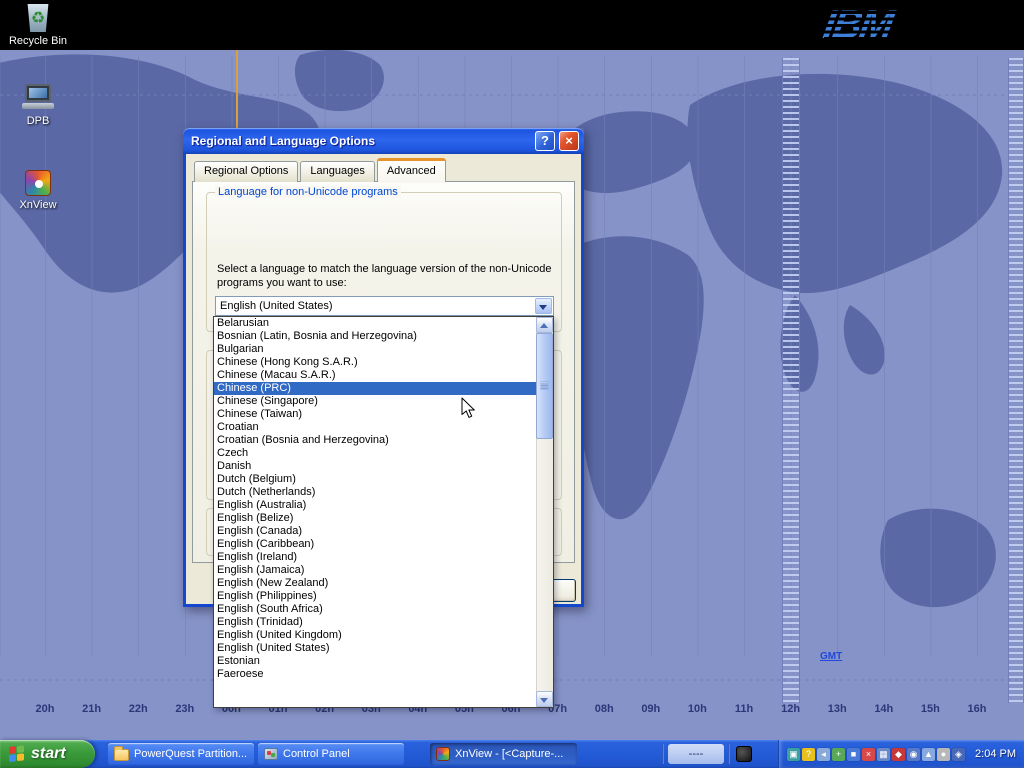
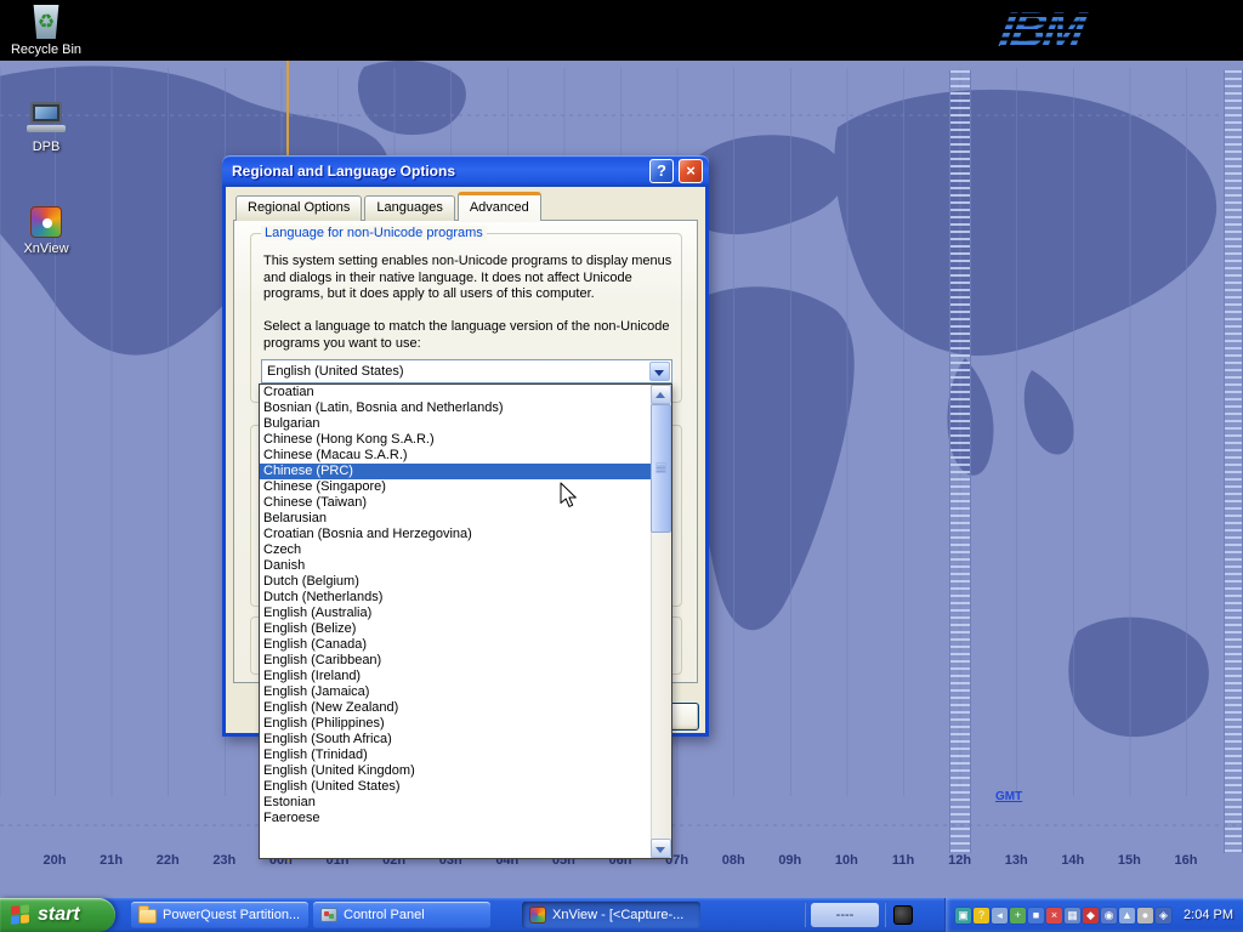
  GMT
  20h
  21h
  22h
  23h
  00h
  01h
  02h
  03h
  04h
  05h
  06h
  07h
  08h
  09h
  10h
  11h
  12h
  13h
  14h
  15h
  16h
  ♻
  Recycle Bin
  DPB
  XnView
  Regional and Language Options
  ?
  ×
  Regional Options
  Languages
  Advanced
  Language for non-Unicode programs
+ This system setting enables non-Unicode programs to display menus and dialogs in their native language. It does not affect Unicode programs, but it does apply to all users of this computer.
  Select a language to match the language version of the non-Unicode programs you want to use:
  English (United States)
- Belarusian
+ Croatian
- Bosnian (Latin, Bosnia and Herzegovina)
+ Bosnian (Latin, Bosnia and Netherlands)
  Bulgarian
  Chinese (Hong Kong S.A.R.)
  Chinese (Macau S.A.R.)
  Chinese (PRC)
  Chinese (Singapore)
  Chinese (Taiwan)
- Croatian
+ Belarusian
  Croatian (Bosnia and Herzegovina)
  Czech
  Danish
  Dutch (Belgium)
  Dutch (Netherlands)
  English (Australia)
  English (Belize)
  English (Canada)
  English (Caribbean)
  English (Ireland)
  English (Jamaica)
  English (New Zealand)
  English (Philippines)
  English (South Africa)
  English (Trinidad)
  English (United Kingdom)
  English (United States)
  Estonian
  Faeroese
  start
  PowerQuest Partition...
  Control Panel
  XnView - [<Capture-...
  ----
  ▣
  ?
  ◂
  +
  ■
  ×
  ▦
  ◆
  ◉
  ▲
  ●
  ◈
  2:04 PM
